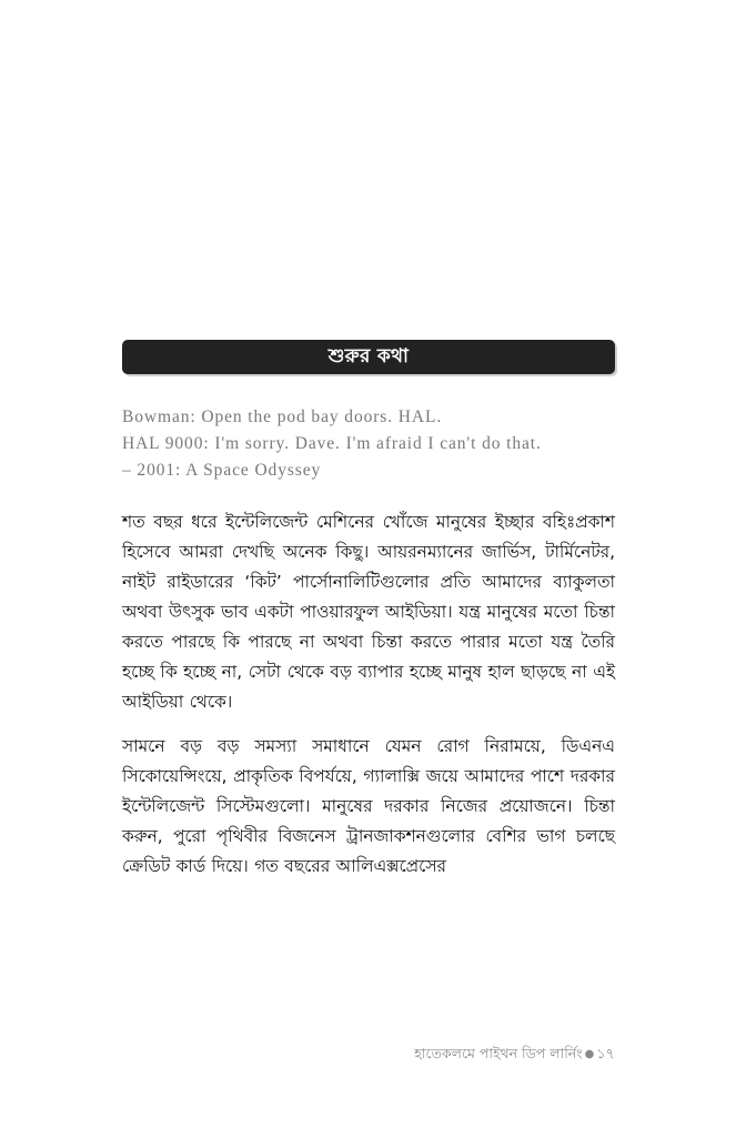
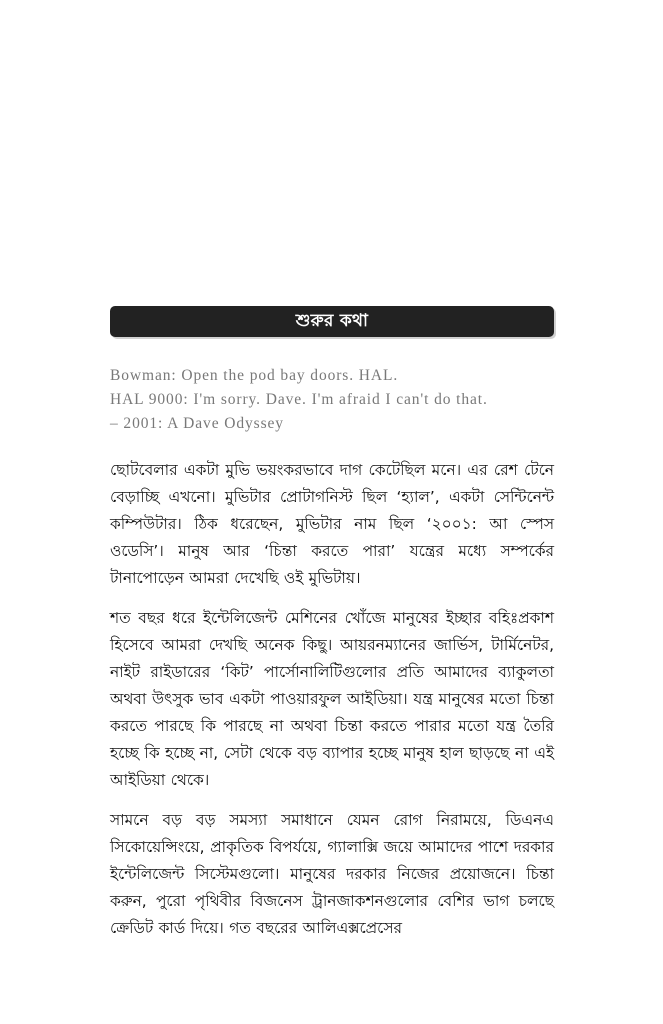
  শুরুর কথা
  Bowman: Open the pod bay doors. HAL.
  HAL 9000: I'm sorry. Dave. I'm afraid I can't do that.
- – 2001: A Space Odyssey
+ – 2001: A Dave Odyssey
+ ছোটবেলার একটা মুভি ভয়ংকরভাবে দাগ কেটেছিল মনে। এর রেশ টেনে বেড়াচ্ছি এখনো। মুভিটার প্রোটাগনিস্ট ছিল ‘হ্যাল’, একটা সেন্টিনেন্ট কম্পিউটার। ঠিক ধরেছেন, মুভিটার নাম ছিল ‘২০০১: আ স্পেস ওডেসি’। মানুষ আর ‘চিন্তা করতে পারা’ যন্ত্রের মধ্যে সম্পর্কের টানাপোড়েন আমরা দেখেছি ওই মুভিটায়।
  শত বছর ধরে ইন্টেলিজেন্ট মেশিনের খোঁজে মানুষের ইচ্ছার বহিঃপ্রকাশ হিসেবে আমরা দেখছি অনেক কিছু। আয়রনম্যানের জার্ভিস, টার্মিনেটর, নাইট রাইডারের ‘কিট’ পার্সোনালিটিগুলোর প্রতি আমাদের ব্যাকুলতা অথবা উৎসুক ভাব একটা পাওয়ারফুল আইডিয়া। যন্ত্র মানুষের মতো চিন্তা করতে পারছে কি পারছে না অথবা চিন্তা করতে পারার মতো যন্ত্র তৈরি হচ্ছে কি হচ্ছে না, সেটা থেকে বড় ব্যাপার হচ্ছে মানুষ হাল ছাড়ছে না এই আইডিয়া থেকে।
  সামনে বড় বড় সমস্যা সমাধানে যেমন রোগ নিরাময়ে, ডিএনএ সিকোয়েন্সিংয়ে, প্রাকৃতিক বিপর্যয়ে, গ্যালাক্সি জয়ে আমাদের পাশে দরকার ইন্টেলিজেন্ট সিস্টেমগুলো। মানুষের দরকার নিজের প্রয়োজনে। চিন্তা করুন, পুরো পৃথিবীর বিজনেস ট্রানজাকশনগুলোর বেশির ভাগ চলছে ক্রেডিট কার্ড দিয়ে। গত বছরের আলিএক্সপ্রেসের
- হাতেকলমে পাইথন ডিপ লার্নিং ● ১৭
